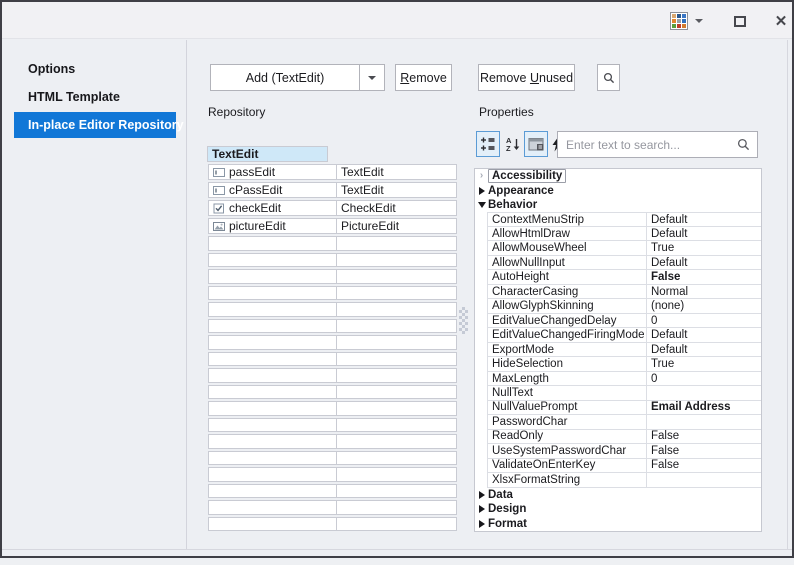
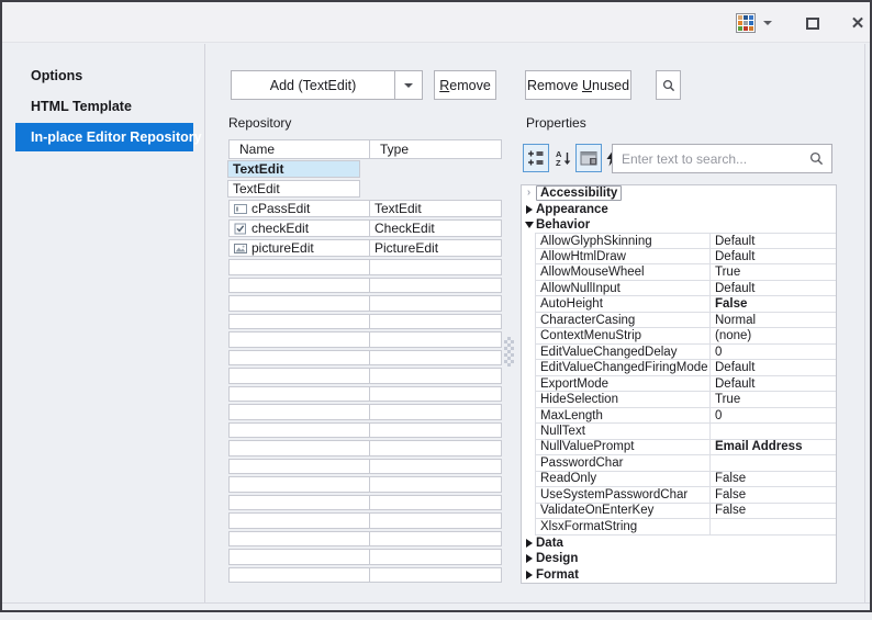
  ✕
  Options
  HTML Template
  In-place Editor Repository
  Add (TextEdit)
  Remove
  Remove Unused
  Repository
+ Name
+ Type
  TextEdit
- passEdit
  TextEdit
  cPassEdit
  TextEdit
  checkEdit
  CheckEdit
  pictureEdit
  PictureEdit
  Properties
  A
  Z
  Enter text to search...
  ›
  Accessibility
  Appearance
  Behavior
- ContextMenuStrip
+ AllowGlyphSkinning
  Default
  AllowHtmlDraw
  Default
  AllowMouseWheel
  True
  AllowNullInput
  Default
  AutoHeight
  False
  CharacterCasing
  Normal
- AllowGlyphSkinning
+ ContextMenuStrip
  (none)
  EditValueChangedDelay
  0
  EditValueChangedFiringMode
  Default
  ExportMode
  Default
  HideSelection
  True
  MaxLength
  0
  NullText
  NullValuePrompt
  Email Address
  PasswordChar
  ReadOnly
  False
  UseSystemPasswordChar
  False
  ValidateOnEnterKey
  False
  XlsxFormatString
  Data
  Design
  Format
